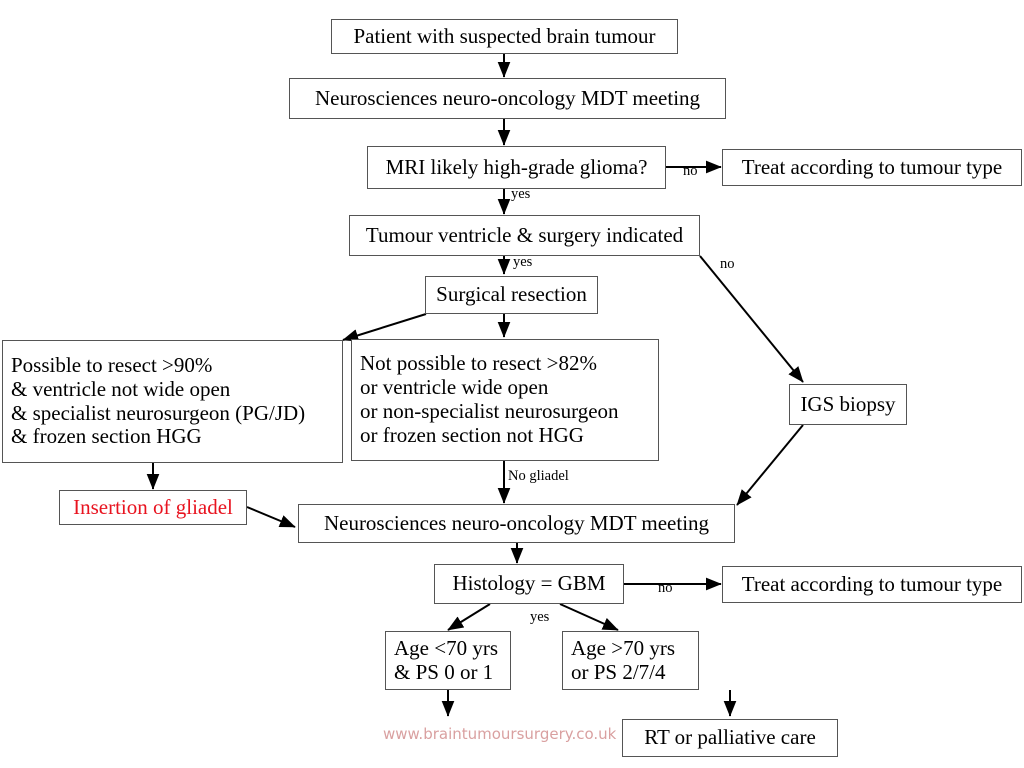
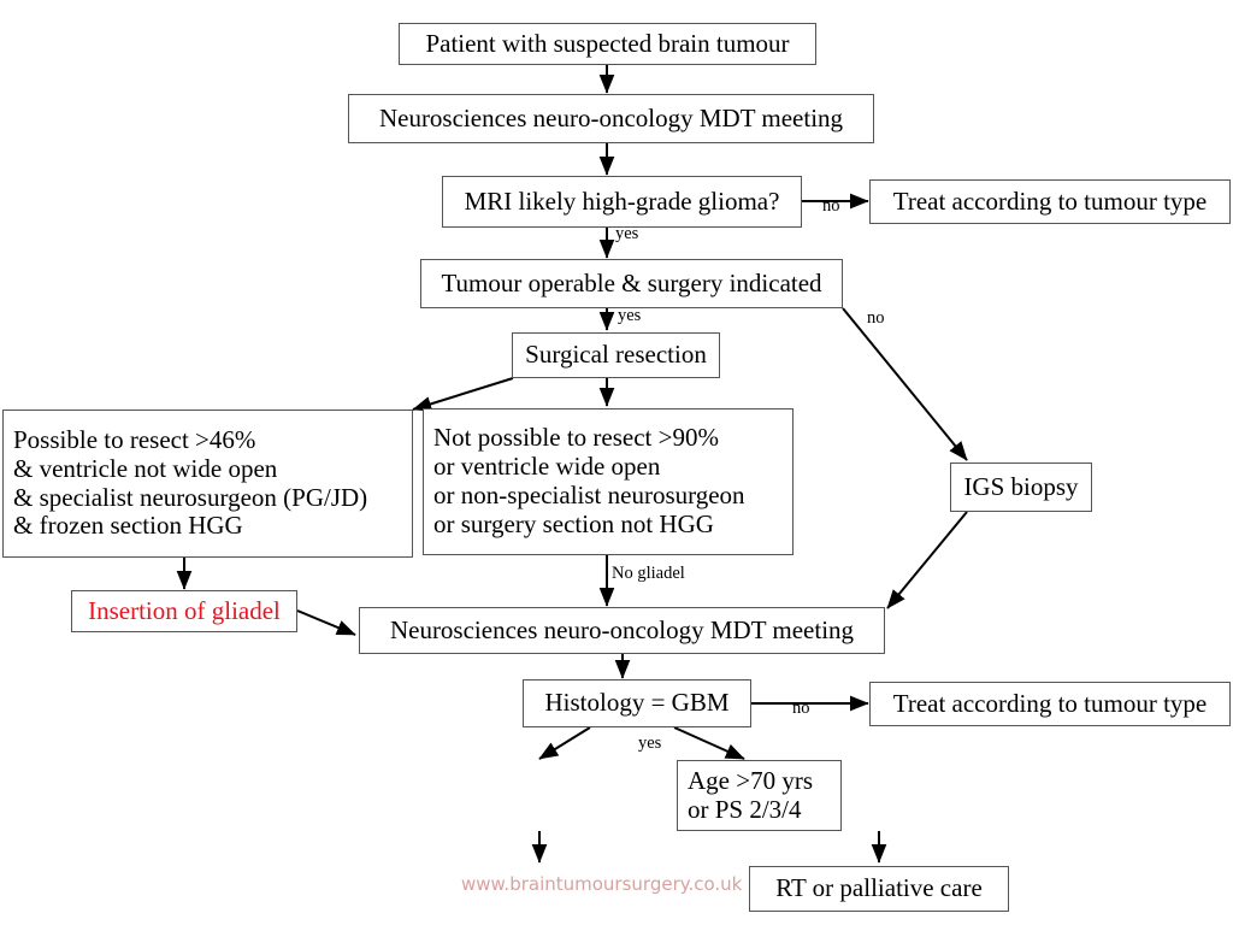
  Patient with suspected brain tumour
  Neurosciences neuro-oncology MDT meeting
  MRI likely high-grade glioma?
  Treat according to tumour type
- Tumour ventricle & surgery indicated
+ Tumour operable & surgery indicated
  Surgical resection
  IGS biopsy
- Possible to resect >90%
+ Possible to resect >46%
  & ventricle not wide open
  & specialist neurosurgeon (PG/JD)
  & frozen section HGG
- Not possible to resect >82%
+ Not possible to resect >90%
  or ventricle wide open
  or non-specialist neurosurgeon
- or frozen section not HGG
+ or surgery section not HGG
  Insertion of gliadel
  Neurosciences neuro-oncology MDT meeting
  Histology = GBM
  Treat according to tumour type
- Age <70 yrs
- & PS 0 or 1
  Age >70 yrs
- or PS 2/7/4
+ or PS 2/3/4
  RT or palliative care
  no
  yes
  yes
  no
  No gliadel
  no
  yes
  www.braintumoursurgery.co.uk
